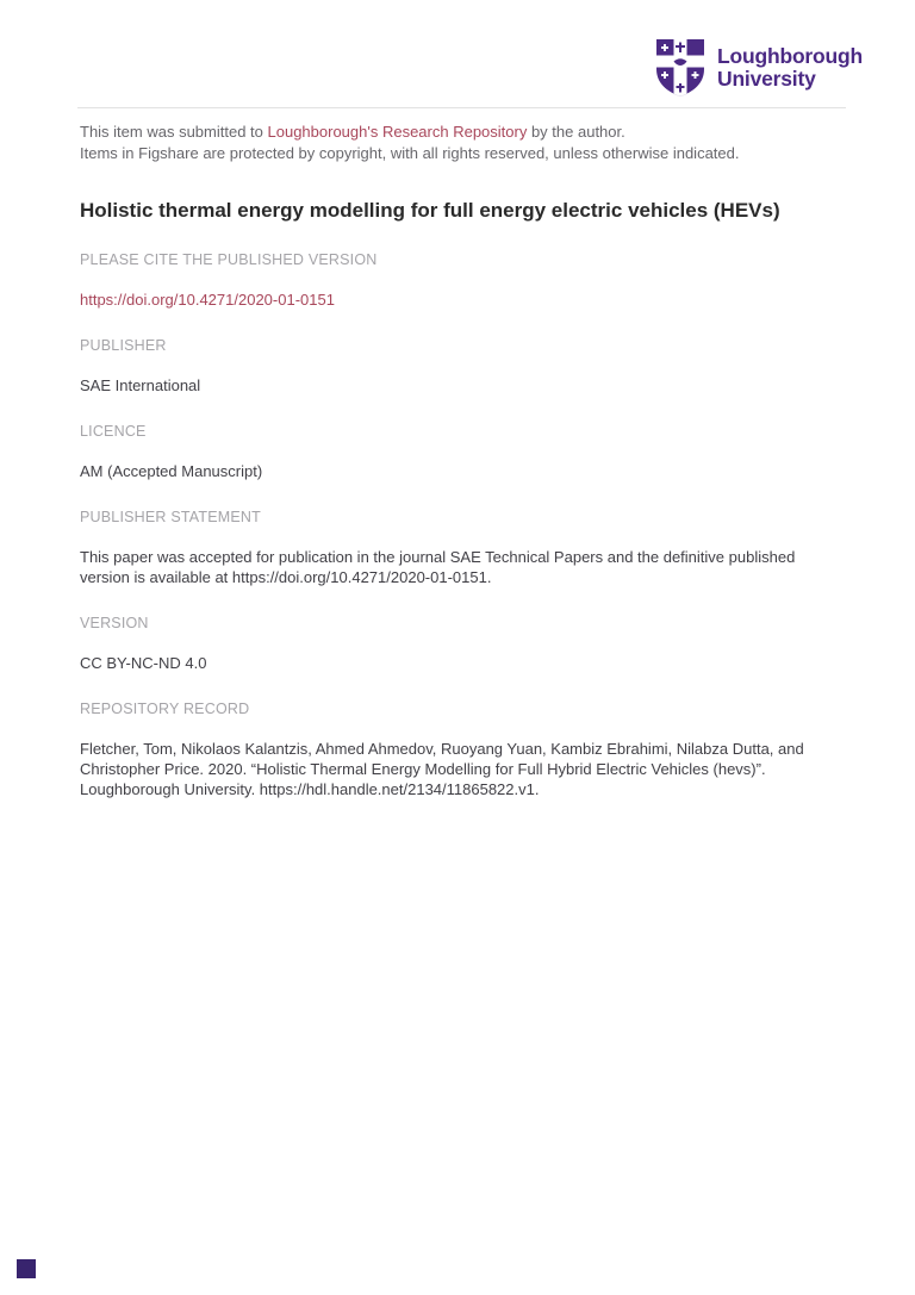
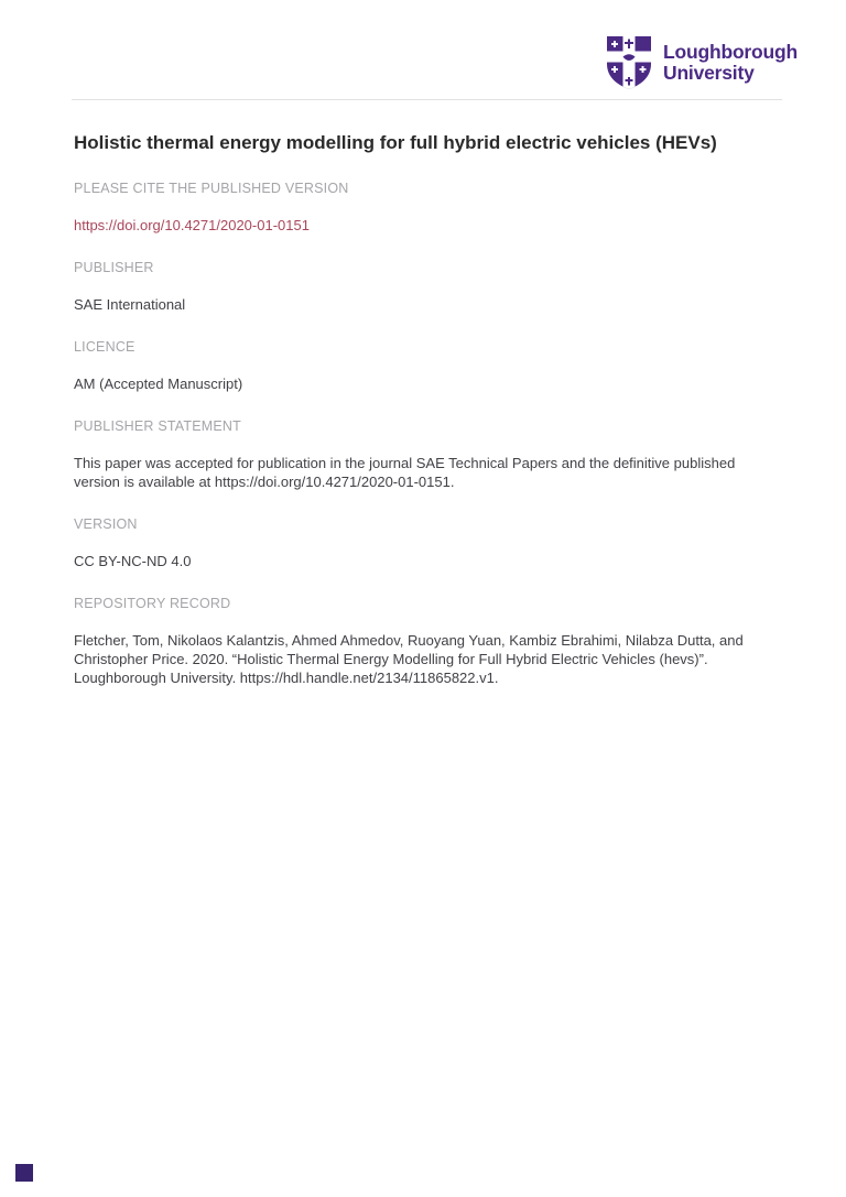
  Loughborough
  University
- This item was submitted to Loughborough's Research Repository by the author.
- Items in Figshare are protected by copyright, with all rights reserved, unless otherwise indicated.
- Holistic thermal energy modelling for full energy electric vehicles (HEVs)
+ Holistic thermal energy modelling for full hybrid electric vehicles (HEVs)
  PLEASE CITE THE PUBLISHED VERSION
  https://doi.org/10.4271/2020-01-0151
  PUBLISHER
  SAE International
  LICENCE
  AM (Accepted Manuscript)
  PUBLISHER STATEMENT
  This paper was accepted for publication in the journal SAE Technical Papers and the definitive published version is available at https://doi.org/10.4271/2020-01-0151.
  VERSION
  CC BY-NC-ND 4.0
  REPOSITORY RECORD
  Fletcher, Tom, Nikolaos Kalantzis, Ahmed Ahmedov, Ruoyang Yuan, Kambiz Ebrahimi, Nilabza Dutta, and Christopher Price. 2020. “Holistic Thermal Energy Modelling for Full Hybrid Electric Vehicles (hevs)”. Loughborough University. https://hdl.handle.net/2134/11865822.v1.
